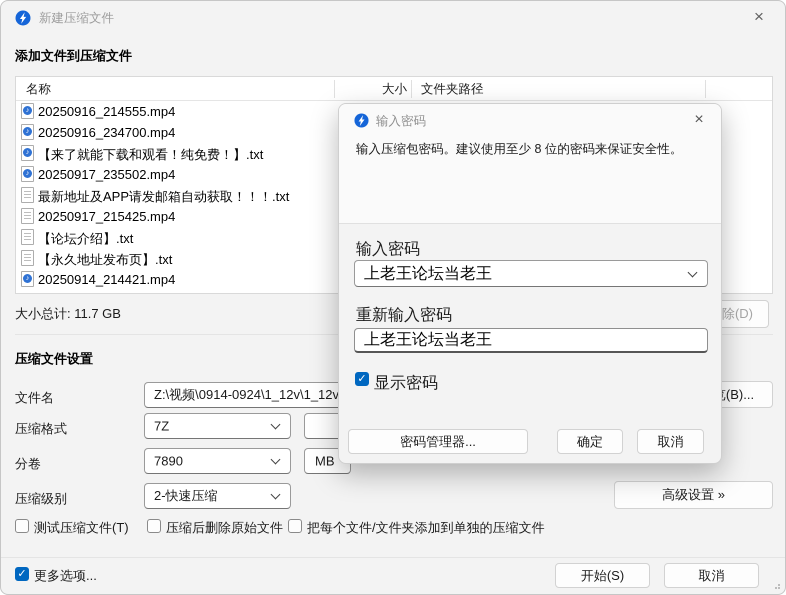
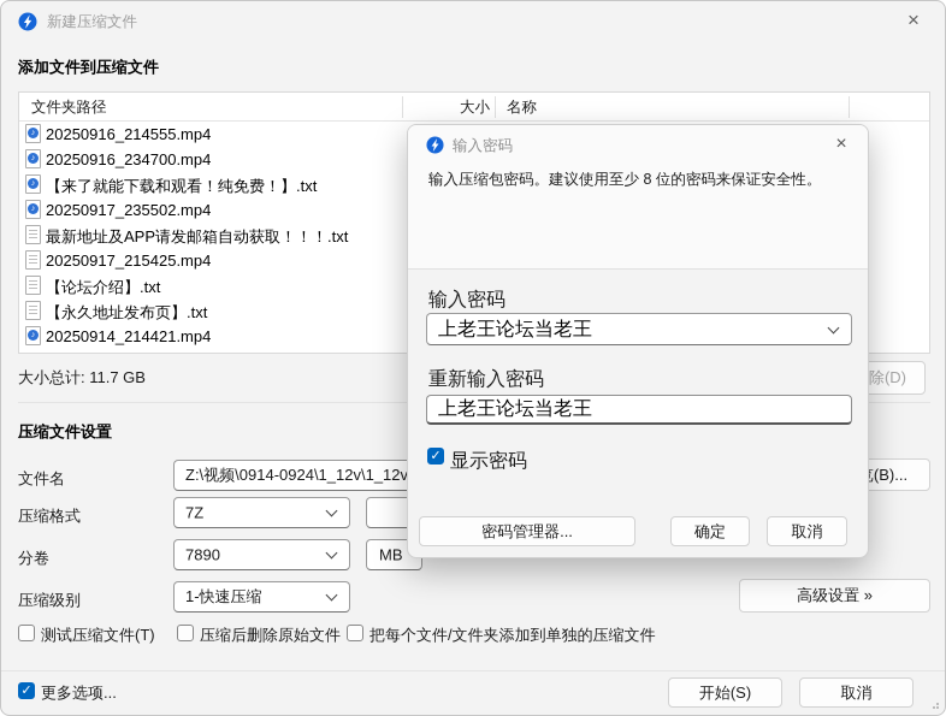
  新建压缩文件
  ×
  添加文件到压缩文件
- 名称
+ 文件夹路径
  大小
- 文件夹路径
+ 名称
  20250916_214555.mp4
  20250916_234700.mp4
  【来了就能下载和观看！纯免费！】.txt
  20250917_235502.mp4
  最新地址及APP请发邮箱自动获取！！！.txt
  20250917_215425.mp4
  【论坛介绍】.txt
  【永久地址发布页】.txt
  20250914_214421.mp4
  大小总计: 11.7 GB
  除(D)
  压缩文件设置
  文件名
  Z:\视频\0914-0924\1_12v\1_12v
  (B)...
  压缩格式
  7Z
  分卷
  7890
  MB
  压缩级别
- 2-快速压缩
+ 1-快速压缩
  高级设置 »
  测试压缩文件(T)
  压缩后删除原始文件
  把每个文件/文件夹添加到单独的压缩文件
  更多选项...
  开始(S)
  取消
  输入密码
  ×
  输入压缩包密码。建议使用至少 8 位的密码来保证安全性。
  输入密码
  上老王论坛当老王
  重新输入密码
  上老王论坛当老王
  显示密码
  密码管理器...
  确定
  取消
